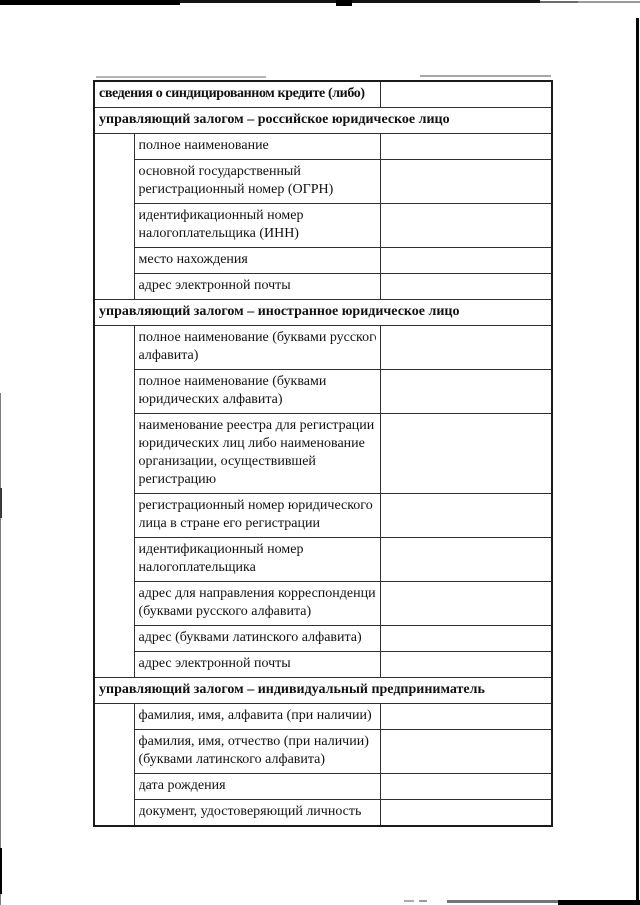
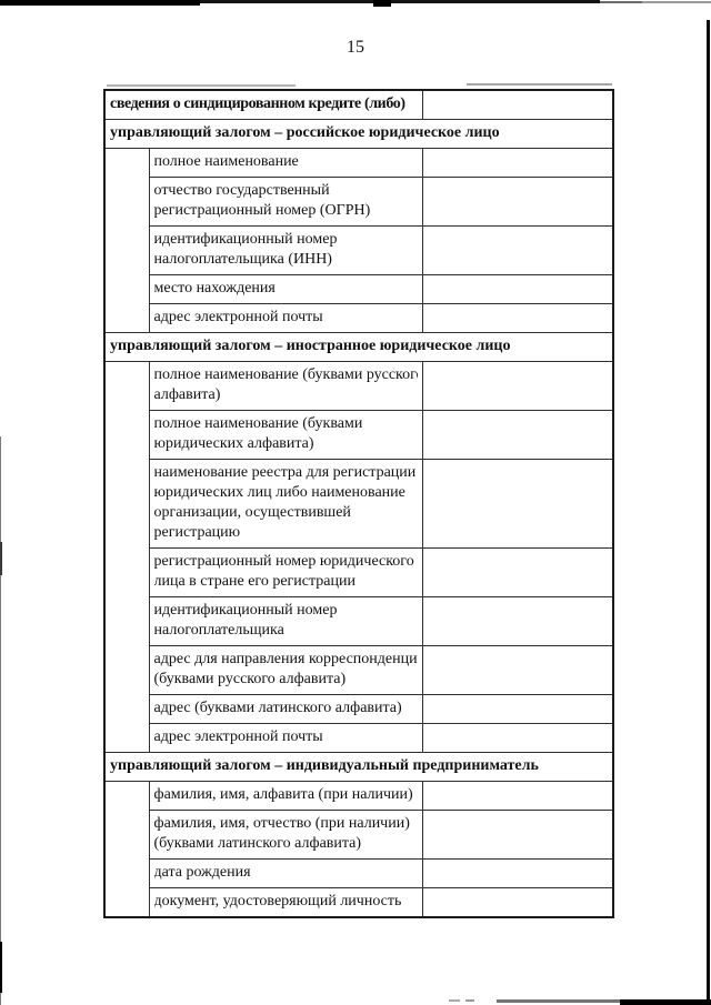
+ 15
  сведения о синдицированном кредите (либо)
  управляющий залогом – российское юридическое лицо
  	полное наименование
- основной государственный регистрационный номер (ОГРН)
+ отчество государственный регистрационный номер (ОГРН)
  идентификационный номер налогоплательщика (ИНН)
  место нахождения
  адрес электронной почты
  управляющий залогом – иностранное юридическое лицо
  	полное наименование (буквами русског алфавита)
  полное наименование (буквами юридических алфавита)
  наименование реестра для регистрации юридических лиц либо наименование организации, осуществившей регистрацию
  регистрационный номер юридического лица в стране его регистрации
  идентификационный номер налогоплательщика
  адрес для направления корреспонденци (буквами русского алфавита)
  адрес (буквами латинского алфавита)
  адрес электронной почты
  управляющий залогом – индивидуальный предприниматель
  	фамилия, имя, алфавита (при наличии)
  фамилия, имя, отчество (при наличии) (буквами латинского алфавита)
  дата рождения
  документ, удостоверяющий личность
